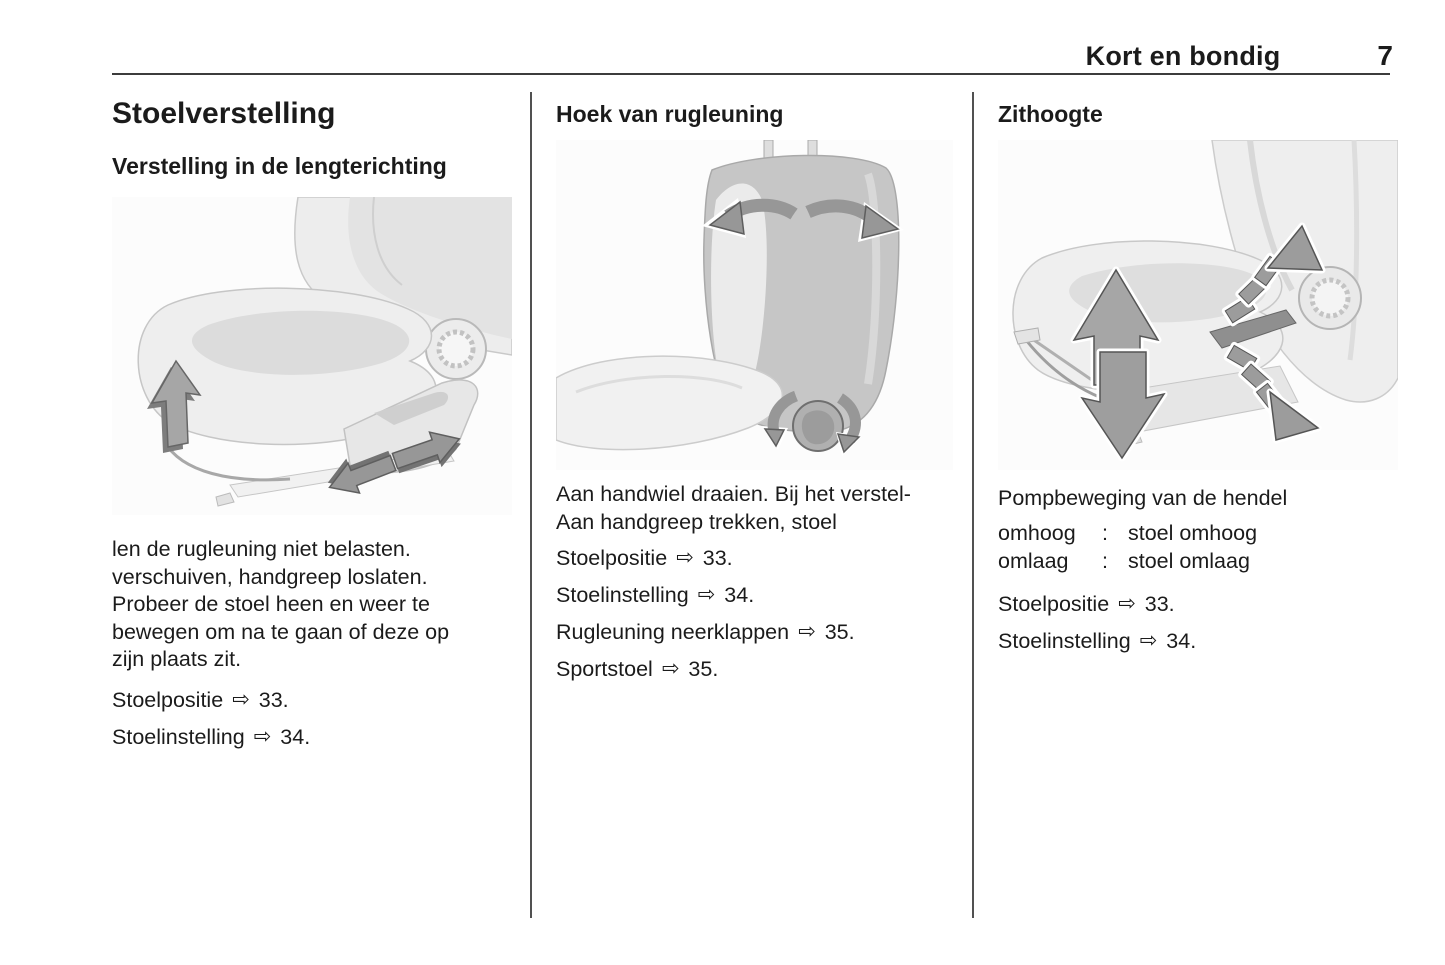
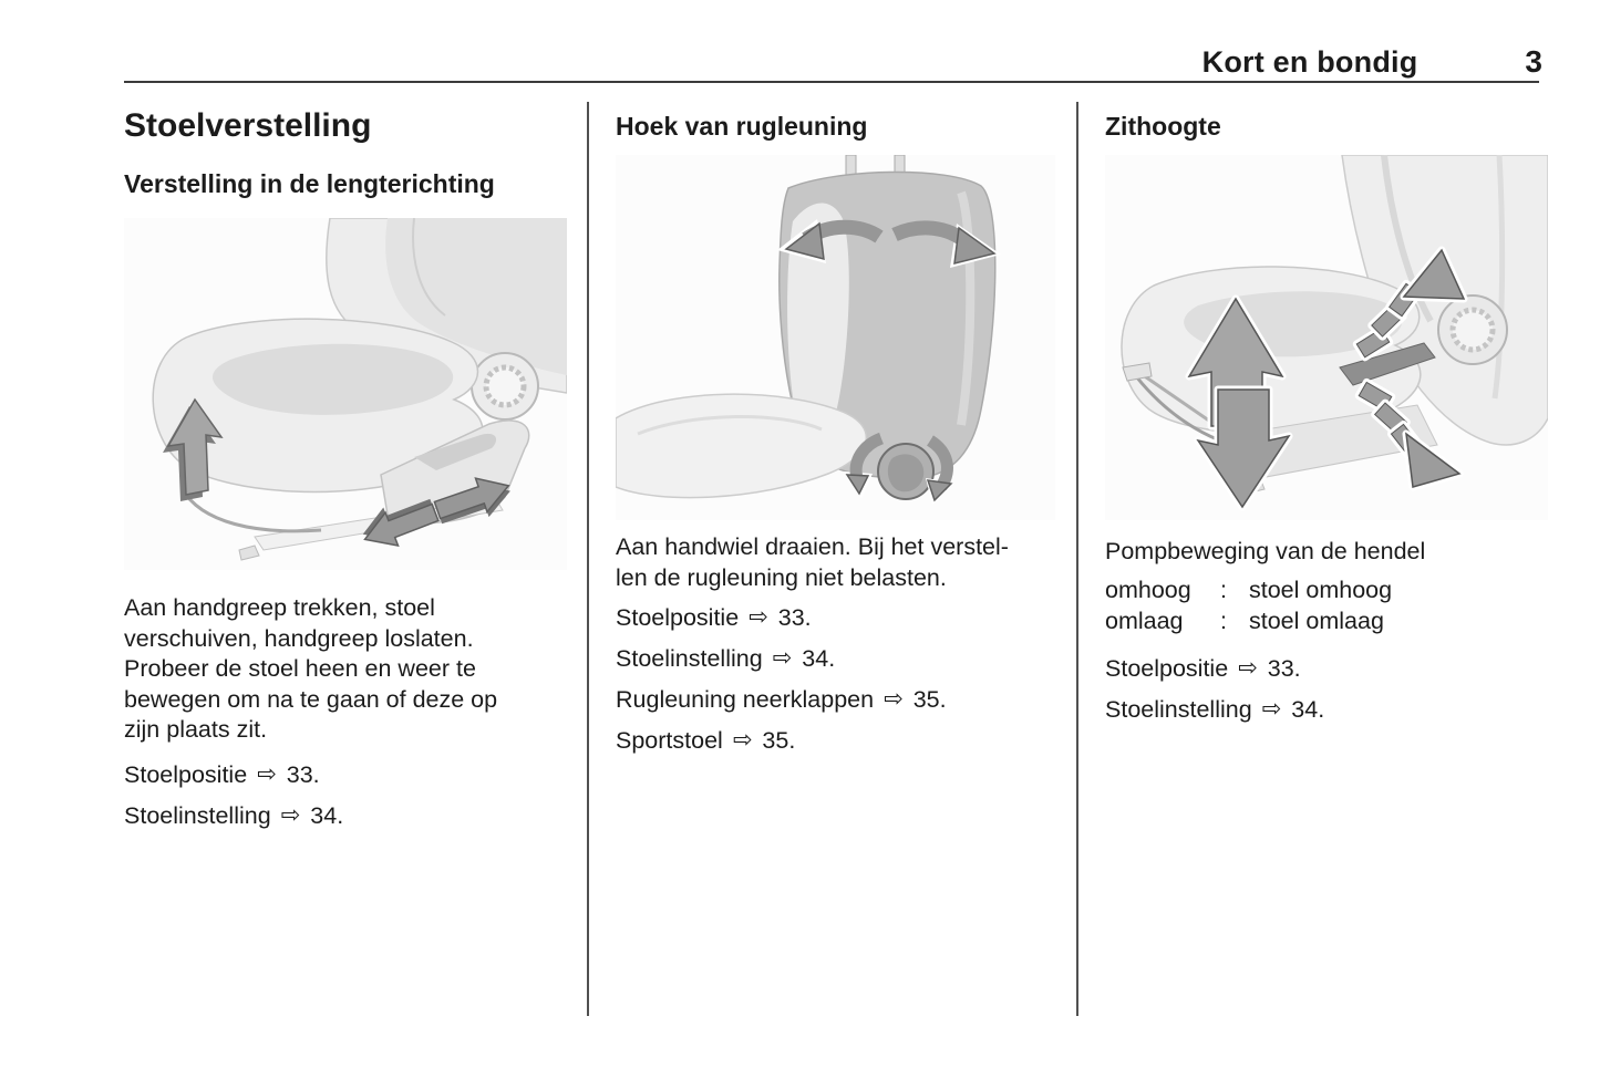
  Kort en bondig
- 7
+ 3
  Stoelverstelling
  Verstelling in de lengterichting
- len de rugleuning niet belasten.
+ Aan handgreep trekken, stoel
  verschuiven, handgreep loslaten.
  Probeer de stoel heen en weer te
  bewegen om na te gaan of deze op
  zijn plaats zit.
  Stoelpositie
  ⇨
  33.
  Stoelinstelling
  ⇨
  34.
  Hoek van rugleuning
  Aan handwiel draaien. Bij het verstel-
- Aan handgreep trekken, stoel
+ len de rugleuning niet belasten.
  Stoelpositie
  ⇨
  33.
  Stoelinstelling
  ⇨
  34.
  Rugleuning neerklappen
  ⇨
  35.
  Sportstoel
  ⇨
  35.
  Zithoogte
  Pompbeweging van de hendel
  omhoog
  :
  stoel omhoog
  omlaag
  :
  stoel omlaag
  Stoelpositie
  ⇨
  33.
  Stoelinstelling
  ⇨
  34.
